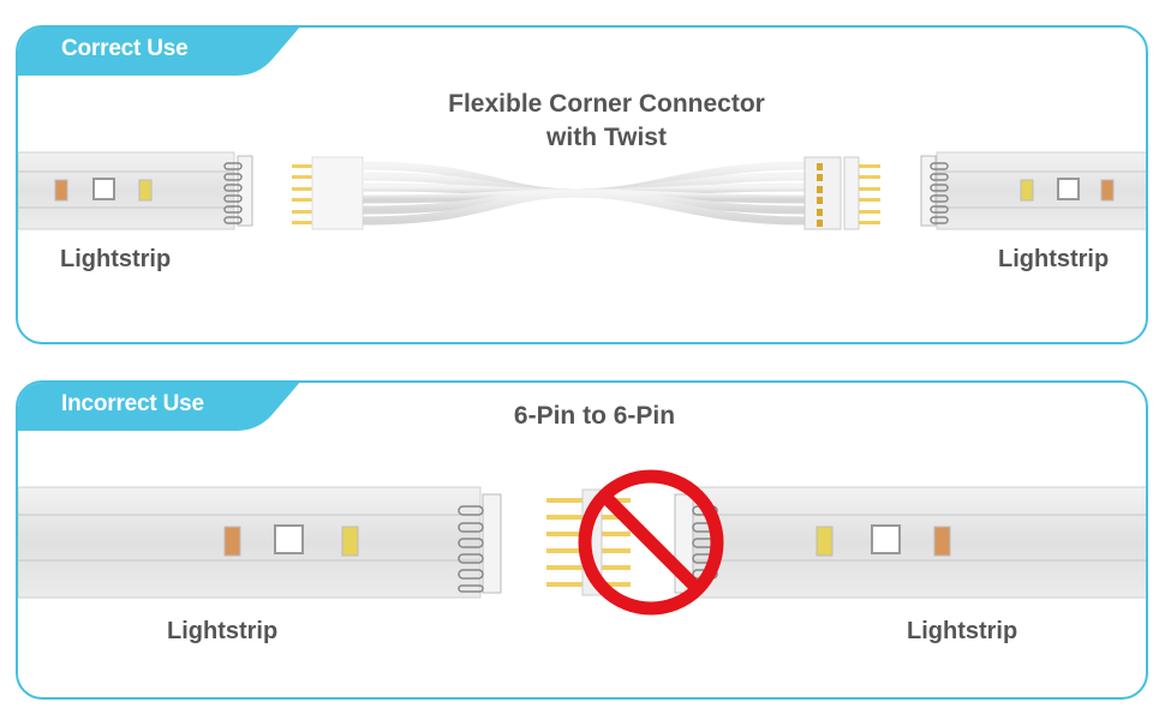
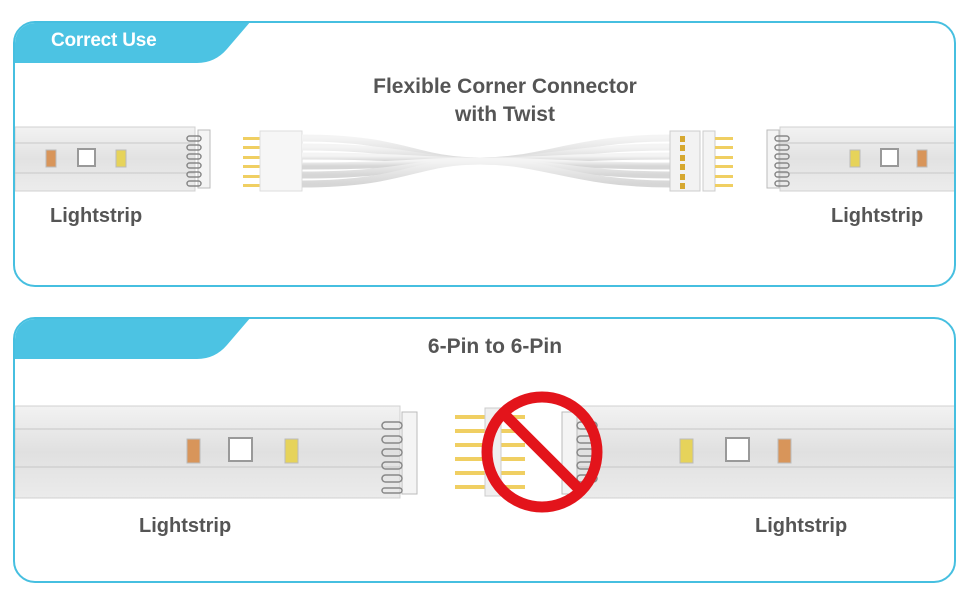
  Correct Use
  Flexible Corner Connector
  with Twist
  Lightstrip
  Lightstrip
- Incorrect Use
  6-Pin to 6-Pin
  Lightstrip
  Lightstrip
